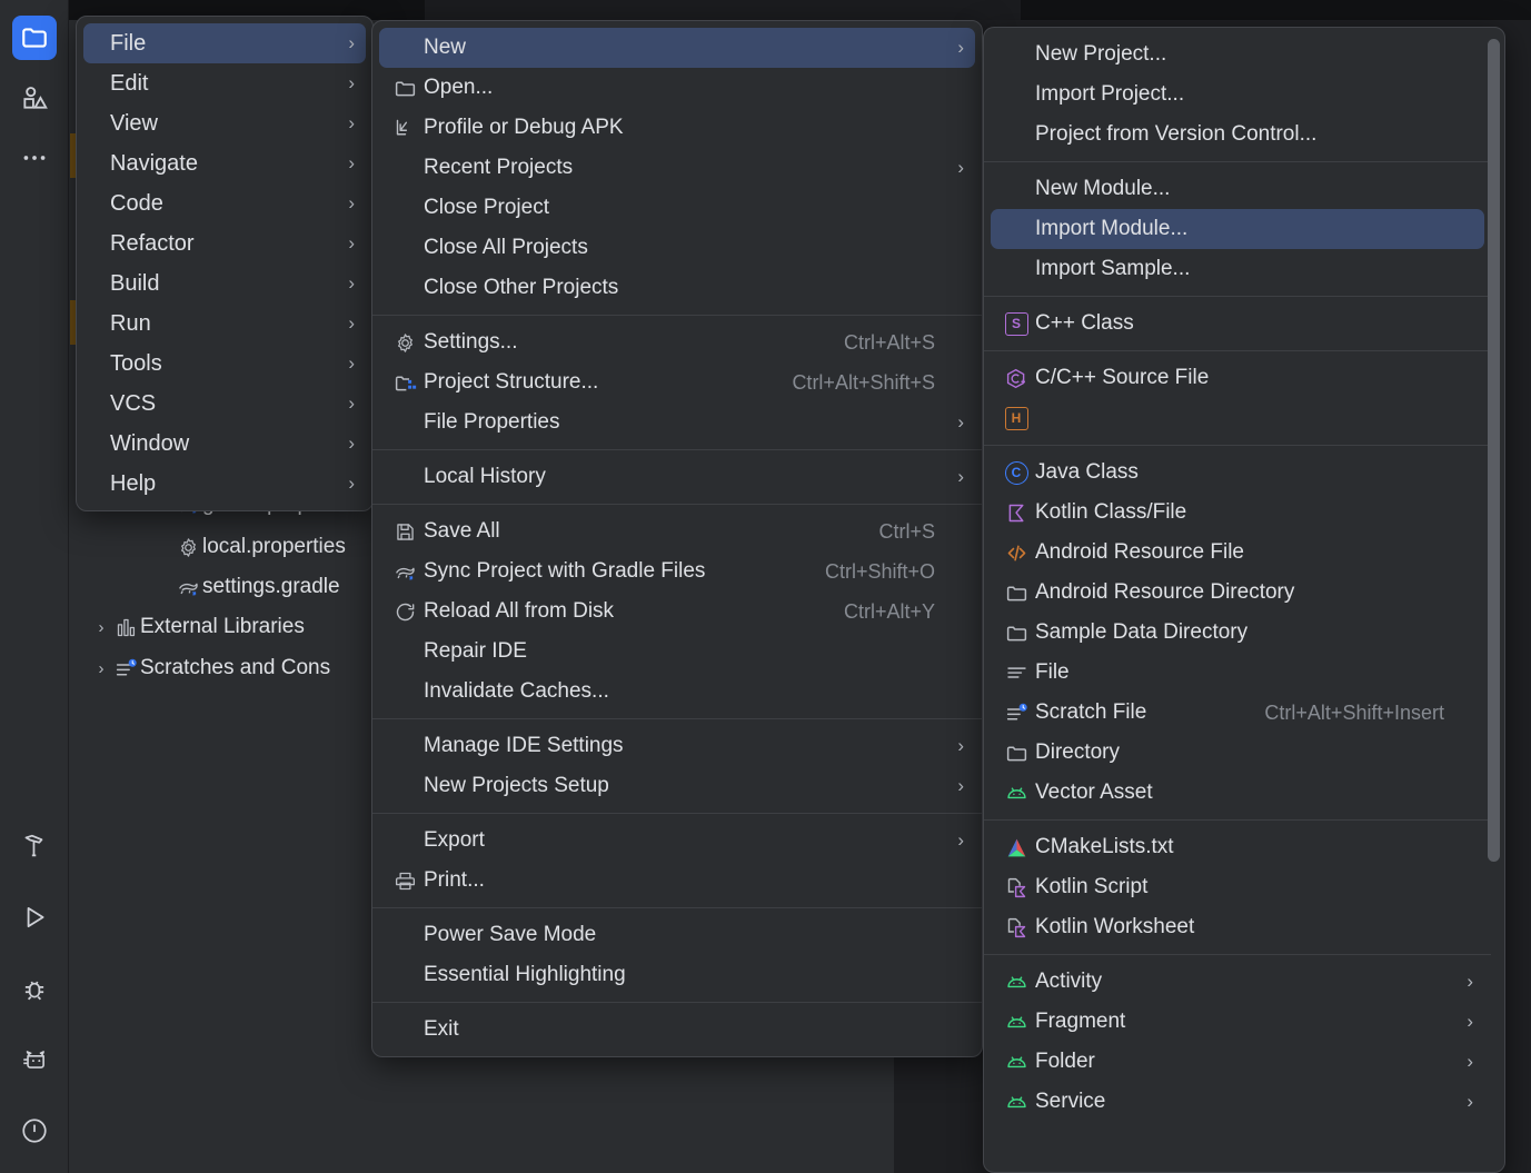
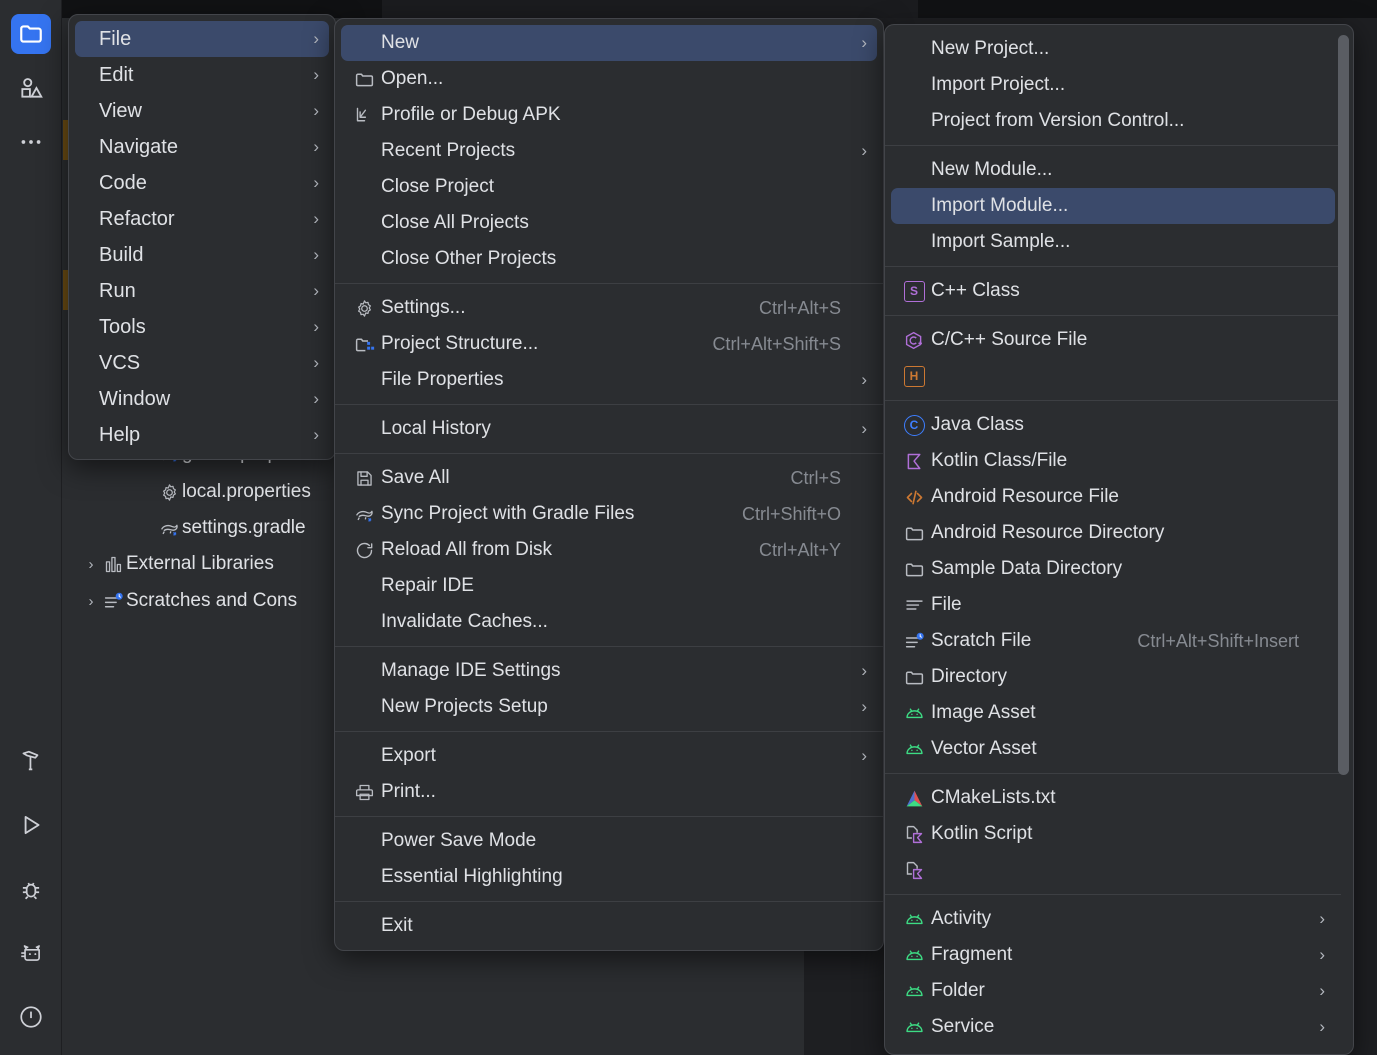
  local.properties
  settings.gradle
  ›
  External Libraries
  ›
  Scratches and Cons
  File
  ›
  Edit
  ›
  View
  ›
  Navigate
  ›
  Code
  ›
  Refactor
  ›
  Build
  ›
  Run
  ›
  Tools
  ›
  VCS
  ›
  Window
  ›
  Help
  ›
  New
  ›
  Open...
  Profile or Debug APK
  Recent Projects
  ›
  Close Project
  Close All Projects
  Close Other Projects
  Settings...
  Ctrl+Alt+S
  Project Structure...
  Ctrl+Alt+Shift+S
  File Properties
  ›
  Local History
  ›
  Save All
  Ctrl+S
  Sync Project with Gradle Files
  Ctrl+Shift+O
  Reload All from Disk
  Ctrl+Alt+Y
  Repair IDE
  Invalidate Caches...
  Manage IDE Settings
  ›
  New Projects Setup
  ›
  Export
  ›
  Print...
  Power Save Mode
  Essential Highlighting
  Exit
  New Project...
  Import Project...
  Project from Version Control...
  New Module...
  Import Module...
  Import Sample...
  S
  C++ Class
  C/C++ Source File
  H
  C
  Java Class
  Kotlin Class/File
  Android Resource File
  Android Resource Directory
  Sample Data Directory
  File
  Scratch File
  Ctrl+Alt+Shift+Insert
  Directory
+ Image Asset
  Vector Asset
  CMakeLists.txt
  Kotlin Script
- Kotlin Worksheet
  Activity
  ›
  Fragment
  ›
  Folder
  ›
  Service
  ›
